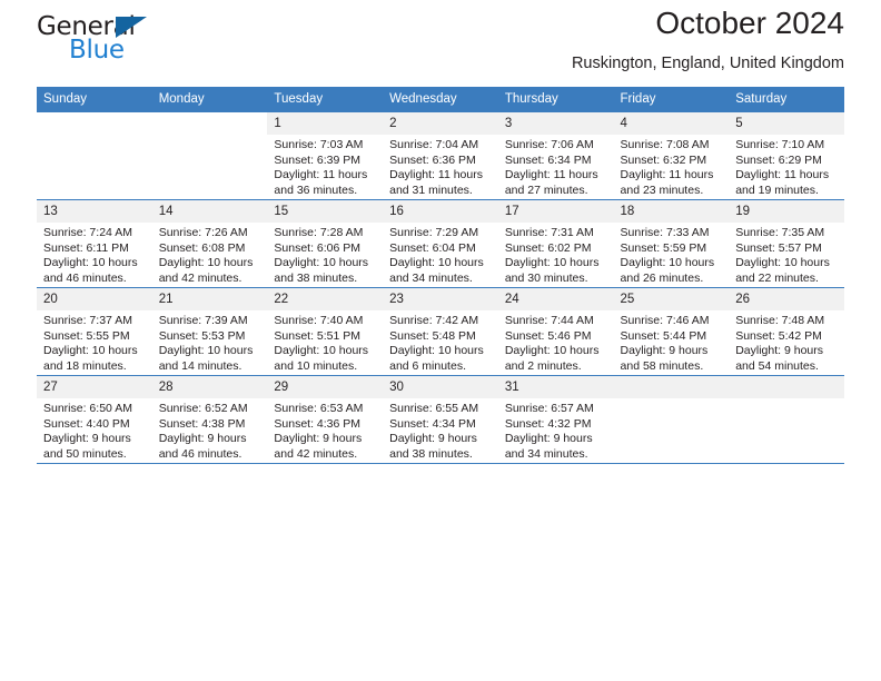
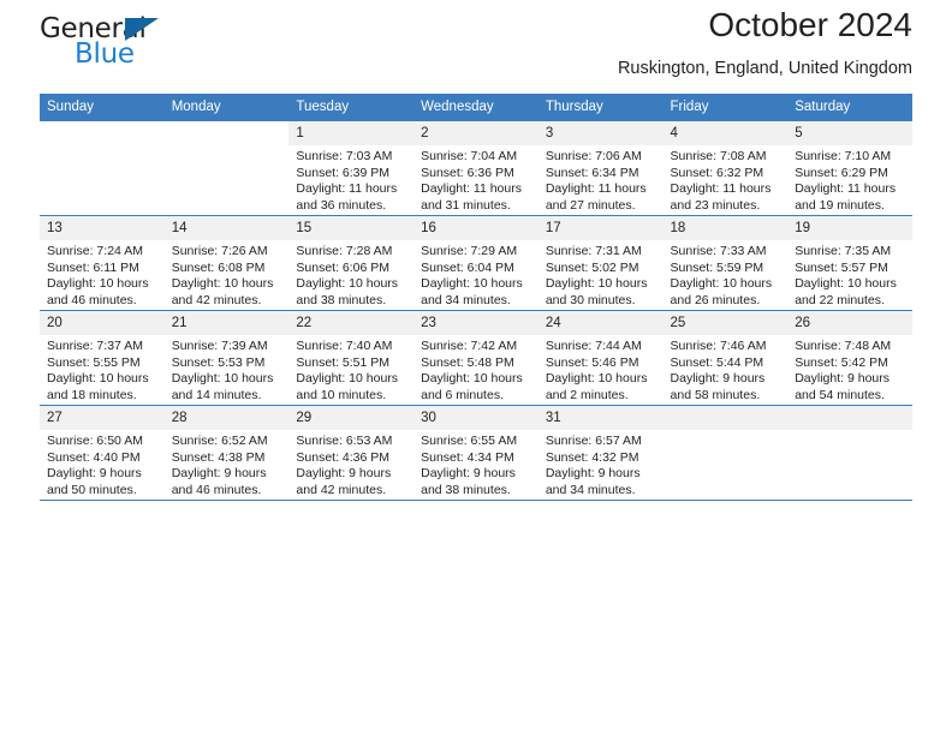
  General
  Blue
  October 2024
  Ruskington, England, United Kingdom
  Sunday	Monday	Tuesday	Wednesday	Thursday	Friday	Saturday
  		1Sunrise: 7:03 AMSunset: 6:39 PMDaylight: 11 hoursand 36 minutes.	2Sunrise: 7:04 AMSunset: 6:36 PMDaylight: 11 hoursand 31 minutes.	3Sunrise: 7:06 AMSunset: 6:34 PMDaylight: 11 hoursand 27 minutes.	4Sunrise: 7:08 AMSunset: 6:32 PMDaylight: 11 hoursand 23 minutes.	5Sunrise: 7:10 AMSunset: 6:29 PMDaylight: 11 hoursand 19 minutes.
- 13Sunrise: 7:24 AMSunset: 6:11 PMDaylight: 10 hoursand 46 minutes.	14Sunrise: 7:26 AMSunset: 6:08 PMDaylight: 10 hoursand 42 minutes.	15Sunrise: 7:28 AMSunset: 6:06 PMDaylight: 10 hoursand 38 minutes.	16Sunrise: 7:29 AMSunset: 6:04 PMDaylight: 10 hoursand 34 minutes.	17Sunrise: 7:31 AMSunset: 6:02 PMDaylight: 10 hoursand 30 minutes.	18Sunrise: 7:33 AMSunset: 5:59 PMDaylight: 10 hoursand 26 minutes.	19Sunrise: 7:35 AMSunset: 5:57 PMDaylight: 10 hoursand 22 minutes.
+ 13Sunrise: 7:24 AMSunset: 6:11 PMDaylight: 10 hoursand 46 minutes.	14Sunrise: 7:26 AMSunset: 6:08 PMDaylight: 10 hoursand 42 minutes.	15Sunrise: 7:28 AMSunset: 6:06 PMDaylight: 10 hoursand 38 minutes.	16Sunrise: 7:29 AMSunset: 6:04 PMDaylight: 10 hoursand 34 minutes.	17Sunrise: 7:31 AMSunset: 5:02 PMDaylight: 10 hoursand 30 minutes.	18Sunrise: 7:33 AMSunset: 5:59 PMDaylight: 10 hoursand 26 minutes.	19Sunrise: 7:35 AMSunset: 5:57 PMDaylight: 10 hoursand 22 minutes.
  20Sunrise: 7:37 AMSunset: 5:55 PMDaylight: 10 hoursand 18 minutes.	21Sunrise: 7:39 AMSunset: 5:53 PMDaylight: 10 hoursand 14 minutes.	22Sunrise: 7:40 AMSunset: 5:51 PMDaylight: 10 hoursand 10 minutes.	23Sunrise: 7:42 AMSunset: 5:48 PMDaylight: 10 hoursand 6 minutes.	24Sunrise: 7:44 AMSunset: 5:46 PMDaylight: 10 hoursand 2 minutes.	25Sunrise: 7:46 AMSunset: 5:44 PMDaylight: 9 hoursand 58 minutes.	26Sunrise: 7:48 AMSunset: 5:42 PMDaylight: 9 hoursand 54 minutes.
  27Sunrise: 6:50 AMSunset: 4:40 PMDaylight: 9 hoursand 50 minutes.	28Sunrise: 6:52 AMSunset: 4:38 PMDaylight: 9 hoursand 46 minutes.	29Sunrise: 6:53 AMSunset: 4:36 PMDaylight: 9 hoursand 42 minutes.	30Sunrise: 6:55 AMSunset: 4:34 PMDaylight: 9 hoursand 38 minutes.	31Sunrise: 6:57 AMSunset: 4:32 PMDaylight: 9 hoursand 34 minutes.
